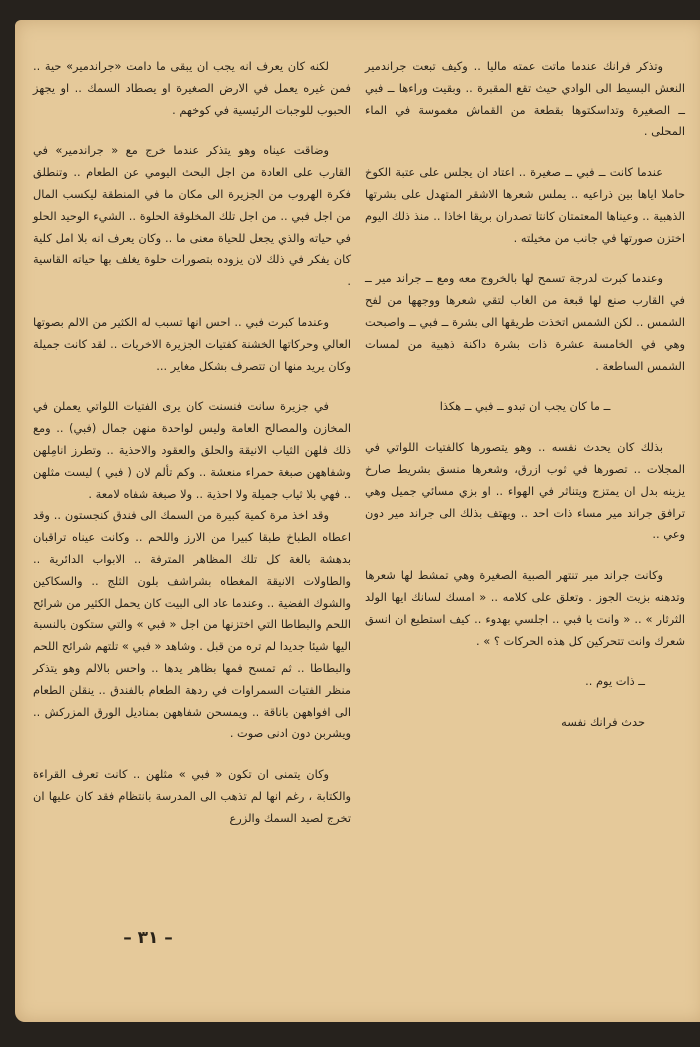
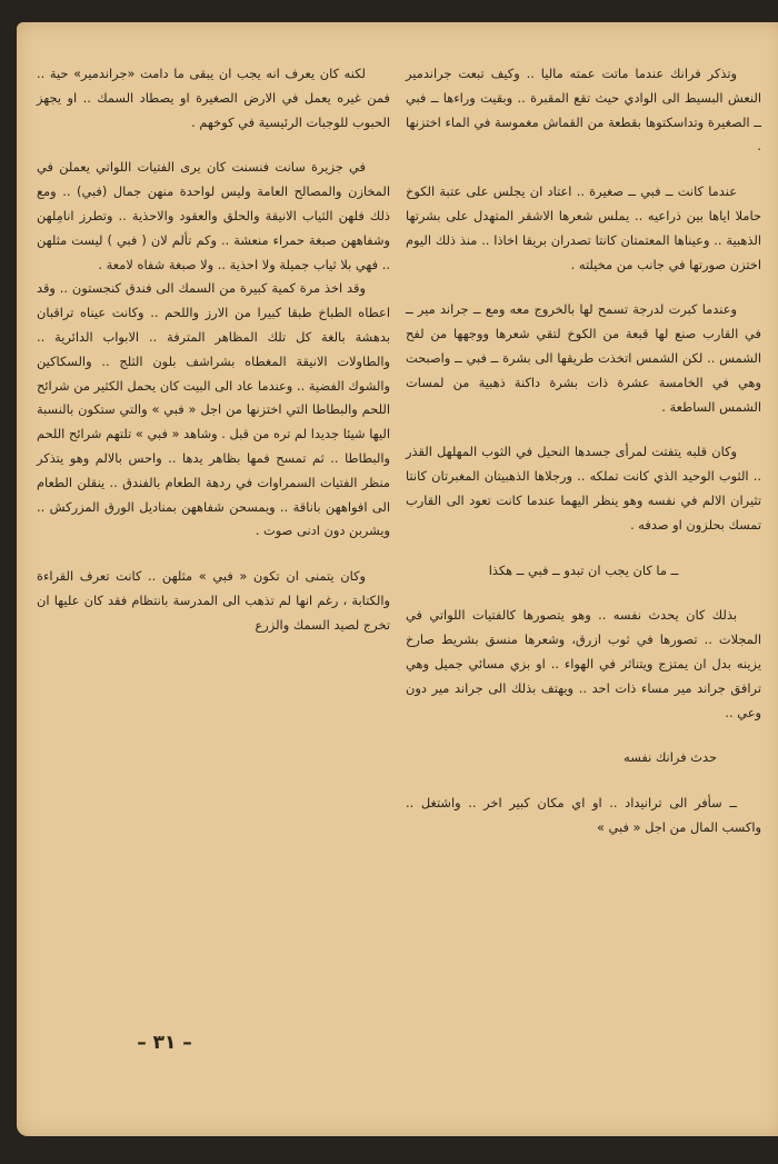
- وتذكر فرانك عندما ماتت عمته ماليا .. وكيف تبعت جراندمير النعش البسيط الى الوادي حيث تقع المقبرة .. وبقيت وراءها ــ فبي ــ الصغيرة وتداسكتوها بقطعة من القماش مغموسة في الماء المحلى .
+ وتذكر فرانك عندما ماتت عمته ماليا .. وكيف تبعت جراندمير النعش البسيط الى الوادي حيث تقع المقبرة .. وبقيت وراءها ــ فبي ــ الصغيرة وتداسكتوها بقطعة من القماش مغموسة في الماء اختزنها .
  عندما كانت ــ فبي ــ صغيرة .. اعتاد ان يجلس على عتبة الكوخ حاملا اياها بين ذراعيه .. يملس شعرها الاشقر المتهدل على بشرتها الذهبية .. وعيناها المعتمتان كانتا تصدران بريقا اخاذا .. منذ ذلك اليوم اختزن صورتها في جانب من مخيلته .
- وعندما كبرت لدرجة تسمح لها بالخروج معه ومع ــ جراند مير ــ في القارب صنع لها قبعة من الغاب لتقي شعرها ووجهها من لفح الشمس .. لكن الشمس اتخذت طريقها الى بشرة ــ فبي ــ واصبحت وهي في الخامسة عشرة ذات بشرة داكنة ذهبية من لمسات الشمس الساطعة .
+ وعندما كبرت لدرجة تسمح لها بالخروج معه ومع ــ جراند مير ــ في القارب صنع لها قبعة من الكوخ لتقي شعرها ووجهها من لفح الشمس .. لكن الشمس اتخذت طريقها الى بشرة ــ فبي ــ واصبحت وهي في الخامسة عشرة ذات بشرة داكنة ذهبية من لمسات الشمس الساطعة .
+ وكان قلبه يتفتت لمرأى جسدها النحيل في الثوب المهلهل القذر .. الثوب الوحيد الذي كانت تملكه .. ورجلاها الذهبيتان المغبرتان كانتا تثيران الالم في نفسه وهو ينظر اليهما عندما كانت تعود الى القارب تمسك بحلزون او صدفه .
  ــ ما كان يجب ان تبدو ــ فبي ــ هكذا
  بذلك كان يحدث نفسه .. وهو يتصورها كالفتيات اللواتي في المجلات .. تصورها في ثوب ازرق، وشعرها منسق بشريط صارخ يزينه بدل ان يمتزج ويتناثر في الهواء .. او بزي مسائي جميل وهي ترافق جراند مير مساء ذات احد .. ويهتف بذلك الى جراند مير دون وعي ..
- وكانت جراند مير تنتهر الصبية الصغيرة وهي تمشط لها شعرها وتدهنه بزيت الجوز . وتعلق على كلامه .. « امسك لسانك ايها الولد الثرثار » .. « وانت يا فبي .. اجلسي بهدوء .. كيف استطيع ان انسق شعرك وانت تتحركين كل هذه الحركات ؟ » .
- ــ ذات يوم ..
  حدث فرانك نفسه
+ ــ سأفر الى ترانيداد .. او اي مكان كبير اخر .. واشتغل .. واكسب المال من اجل « فبي »
  لكنه كان يعرف انه يجب ان يبقى ما دامت «جراندمير» حية .. فمن غيره يعمل في الارض الصغيرة او يصطاد السمك .. او يجهز الحبوب للوجبات الرئيسية في كوخهم .
- وضاقت عيناه وهو يتذكر عندما خرج مع « جراندمير» في القارب على العادة من اجل البحث اليومي عن الطعام .. وتنطلق فكرة الهروب من الجزيرة الى مكان ما في المنطقة ليكسب المال من اجل فبي .. من اجل تلك المخلوقة الحلوة .. الشيء الوحيد الحلو في حياته والذي يجعل للحياة معنى ما .. وكان يعرف انه بلا امل كلية كان يفكر في ذلك لان يزوده بتصورات حلوة يغلف بها حياته القاسية .
- وعندما كبرت فبي .. احس انها تسبب له الكثير من الالم بصوتها العالي وحركاتها الخشنة كفتيات الجزيرة الاخريات .. لقد كانت جميلة وكان يريد منها ان تتصرف بشكل مغاير ...
  في جزيرة سانت فنسنت كان يرى الفتيات اللواتي يعملن في المخازن والمصالح العامة وليس لواحدة منهن جمال (فبي) .. ومع ذلك فلهن الثياب الانيقة والحلق والعقود والاحذية .. وتطرز انامِلهن وشفاههن صبغة حمراء منعشة .. وكم تألم لان ( فبي ) ليست مثلهن .. فهي بلا ثياب جميلة ولا احذية .. ولا صبغة شفاه لامعة .
  وقد اخذ مرة كمية كبيرة من السمك الى فندق كنجستون .. وقد اعطاه الطباخ طبقا كبيرا من الارز واللحم .. وكانت عيناه تراقبان بدهشة بالغة كل تلك المظاهر المترفة .. الابواب الدائرية .. والطاولات الانيقة المغطاه بشراشف بلون الثلج .. والسكاكين والشوك الفضية .. وعندما عاد الى البيت كان يحمل الكثير من شرائح اللحم والبطاطا التي اختزنها من اجل « فبي » والتي ستكون بالنسبة اليها شيئا جديدا لم تره من قبل . وشاهد « فبي » تلتهم شرائح اللحم والبطاطا .. ثم تمسح فمها بظاهر يدها .. واحس بالالم وهو يتذكر منظر الفتيات السمراوات في ردهة الطعام بالفندق .. ينقلن الطعام الى افواههن باناقة .. ويمسحن شفاههن بمناديل الورق المزركش .. ويشربن دون ادنى صوت .
  وكان يتمنى ان تكون « فبي » مثلهن .. كانت تعرف القراءة والكتابة ، رغم انها لم تذهب الى المدرسة بانتظام فقد كان عليها ان تخرج لصيد السمك والزرع
  – ٣١ –
